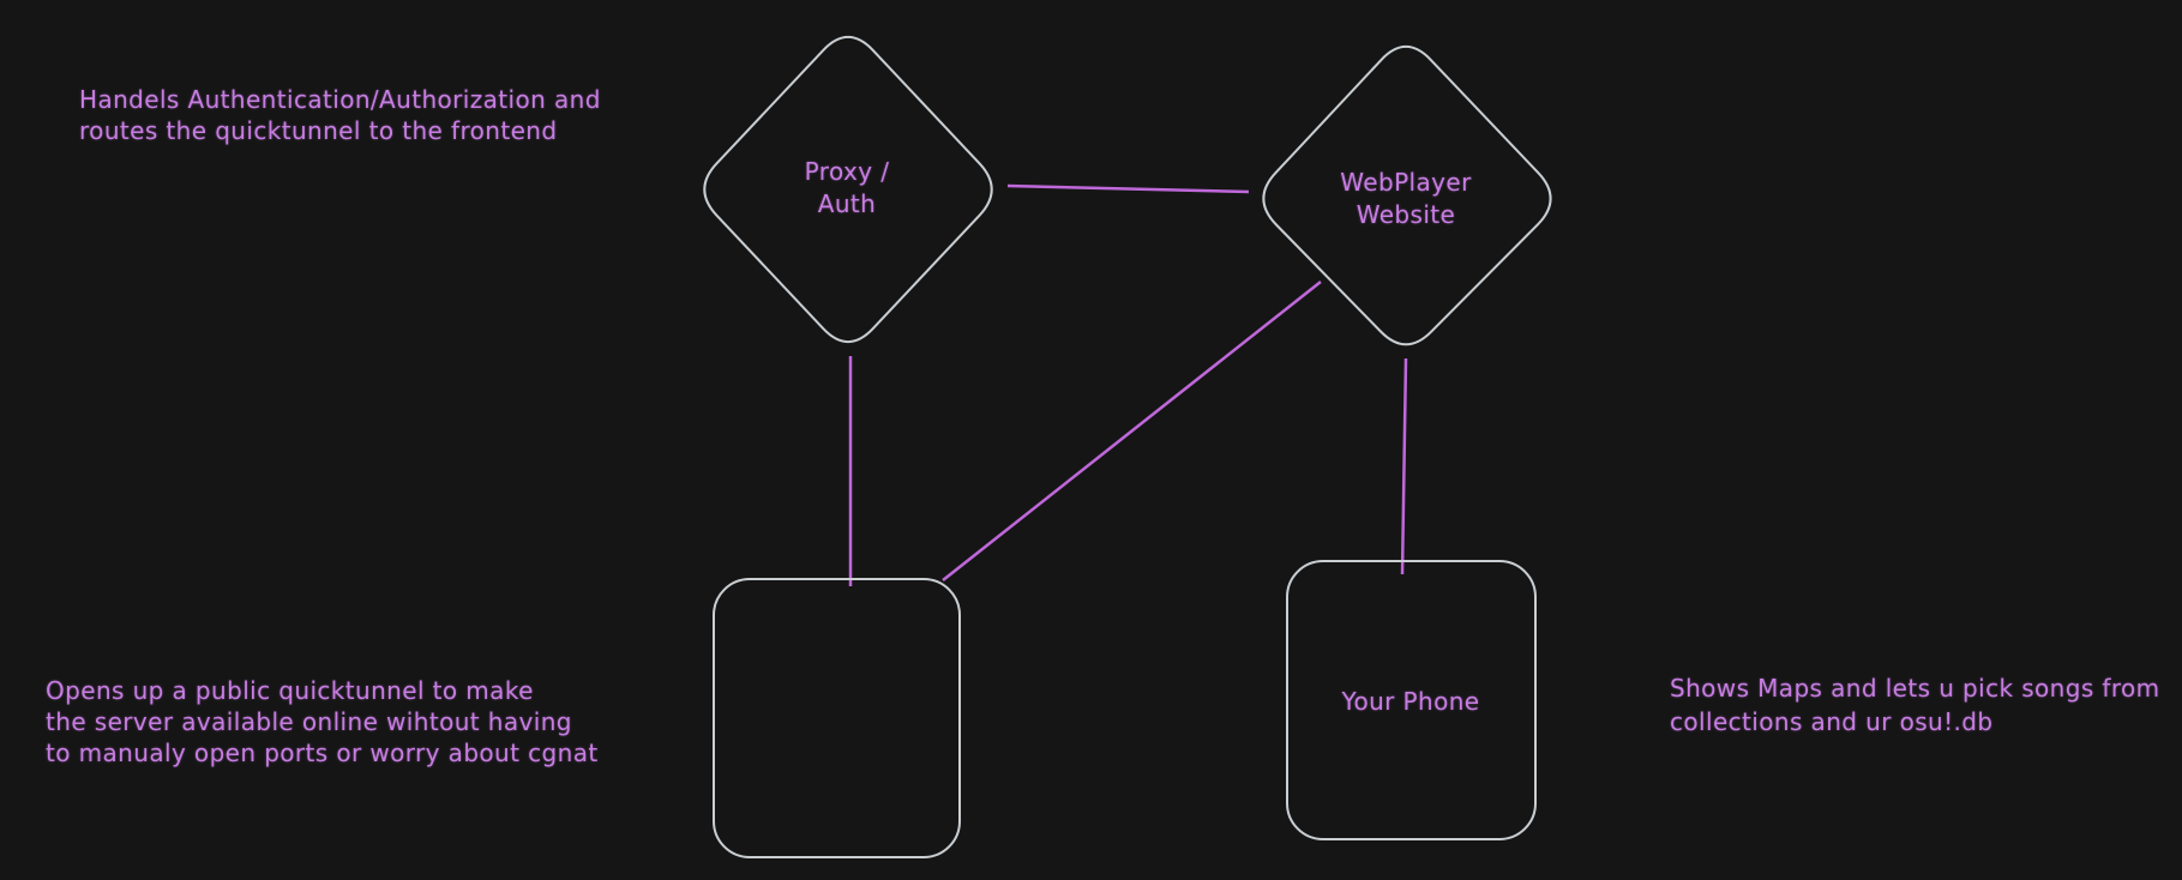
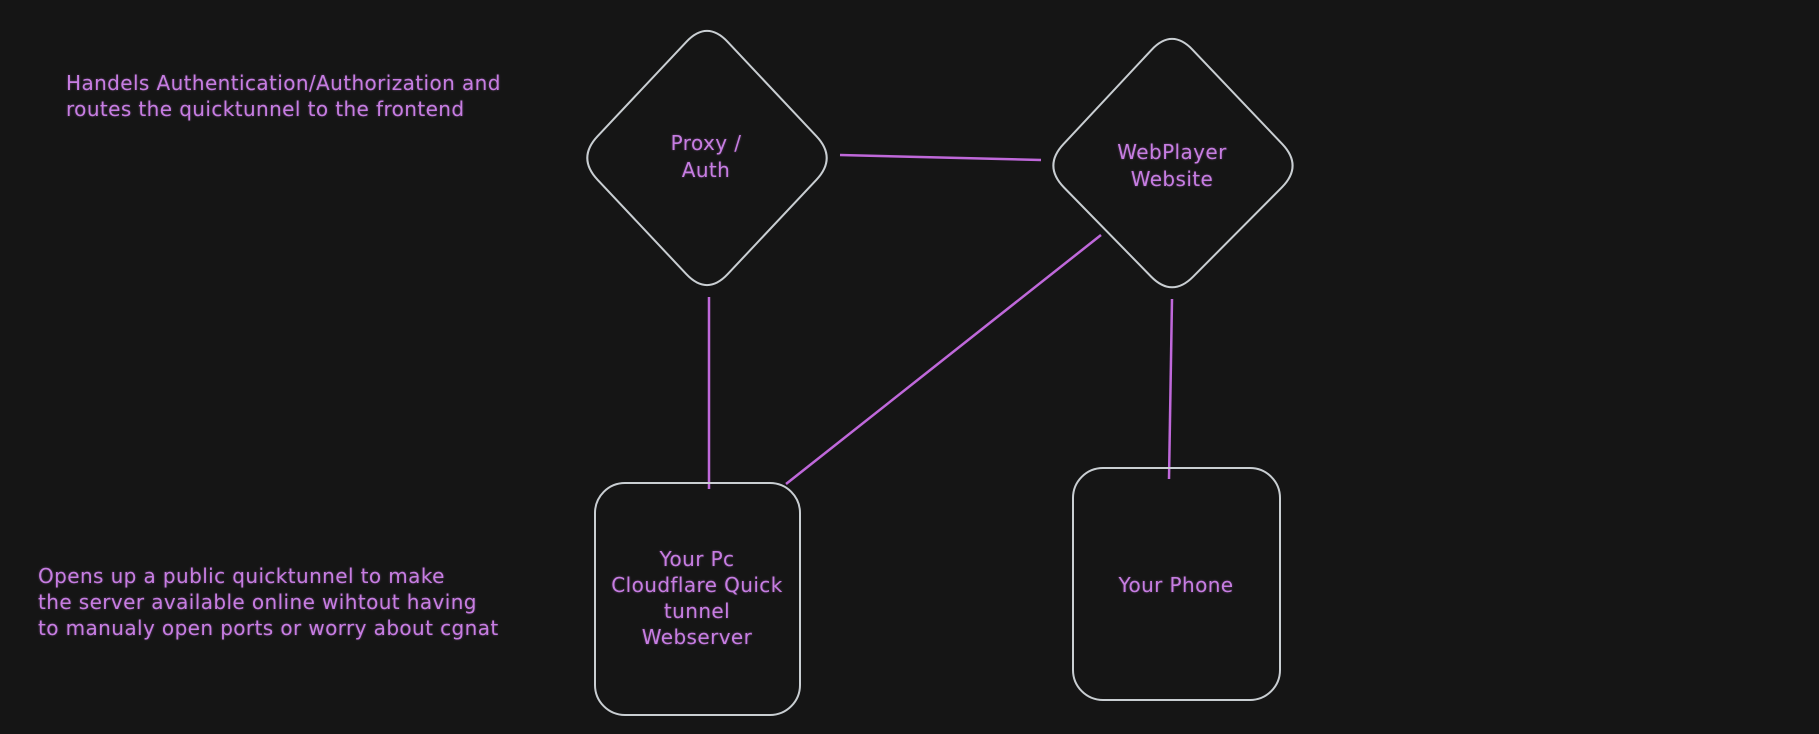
  Proxy /
  Auth
  WebPlayer
  Website
+ Your Pc
+ Cloudflare Quick
+ tunnel
+ Webserver
  Your Phone
  Handels Authentication/Authorization and
  routes the quicktunnel to the frontend
  Opens up a public quicktunnel to make
  the server available online wihtout having
  to manualy open ports or worry about cgnat
- Shows Maps and lets u pick songs from
- collections and ur osu!.db
